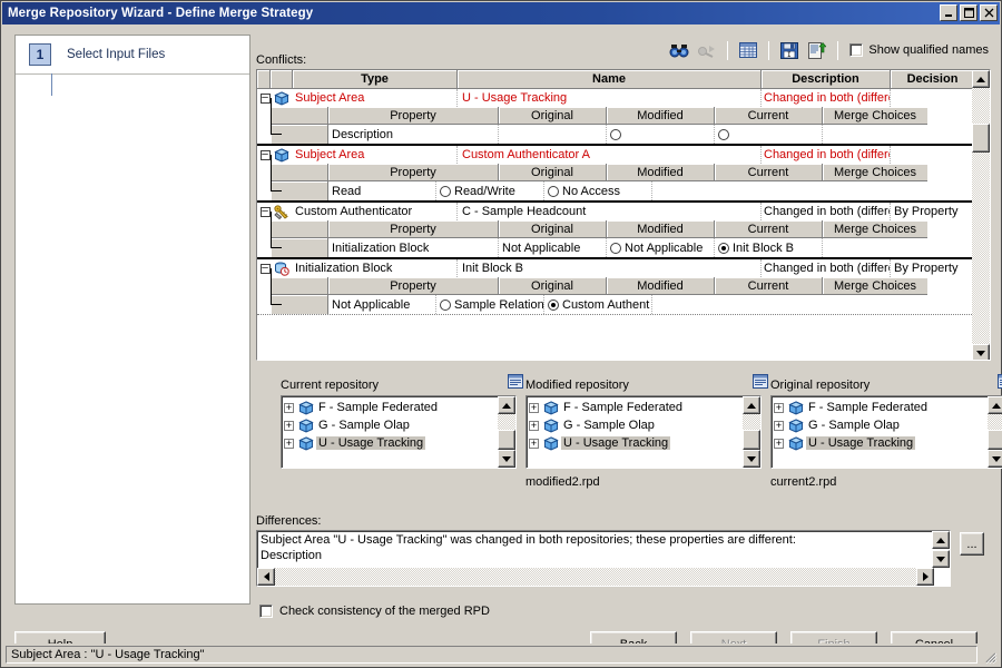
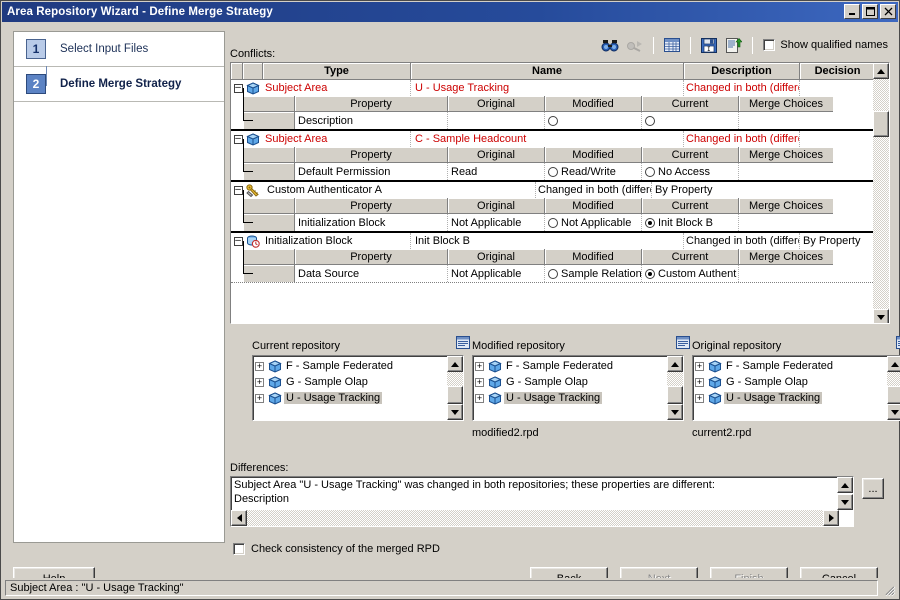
- Merge Repository Wizard - Define Merge Strategy
+ Area Repository Wizard - Define Merge Strategy
  1
  Select Input Files
+ 2
+ Define Merge Strategy
  Conflicts:
  Show qualified names
  Type
  Name
  Description
  Decision
  Subject Area
  U - Usage Tracking
  Changed in both (differ
  Property
  Original
  Modified
  Current
  Merge Choices
  Description
  Subject Area
- Custom Authenticator A
+ C - Sample Headcount
  Changed in both (differ
  Property
  Original
  Modified
  Current
  Merge Choices
+ Default Permission
  Read
  Read/Write
  No Access
- Custom Authenticator
- C - Sample Headcount
+ Custom Authenticator A
  Changed in both (differ
  By Property
  Property
  Original
  Modified
  Current
  Merge Choices
  Initialization Block
  Not Applicable
  Not Applicable
  Init Block B
  Initialization Block
  Init Block B
  Changed in both (differ
  By Property
  Property
  Original
  Modified
  Current
  Merge Choices
+ Data Source
  Not Applicable
  Sample Relation
  Custom Authent
  Current repository
  +
  F - Sample Federated
  +
  G - Sample Olap
  +
  U - Usage Tracking
  Modified repository
  +
  F - Sample Federated
  +
  G - Sample Olap
  +
  U - Usage Tracking
  modified2.rpd
  Original repository
  +
  F - Sample Federated
  +
  G - Sample Olap
  +
  U - Usage Tracking
  current2.rpd
  Differences:
  Subject Area "U - Usage Tracking" was changed in both repositories; these properties are different:
  Description
  ...
  Check consistency of the merged RPD
  Subject Area : "U - Usage Tracking"
